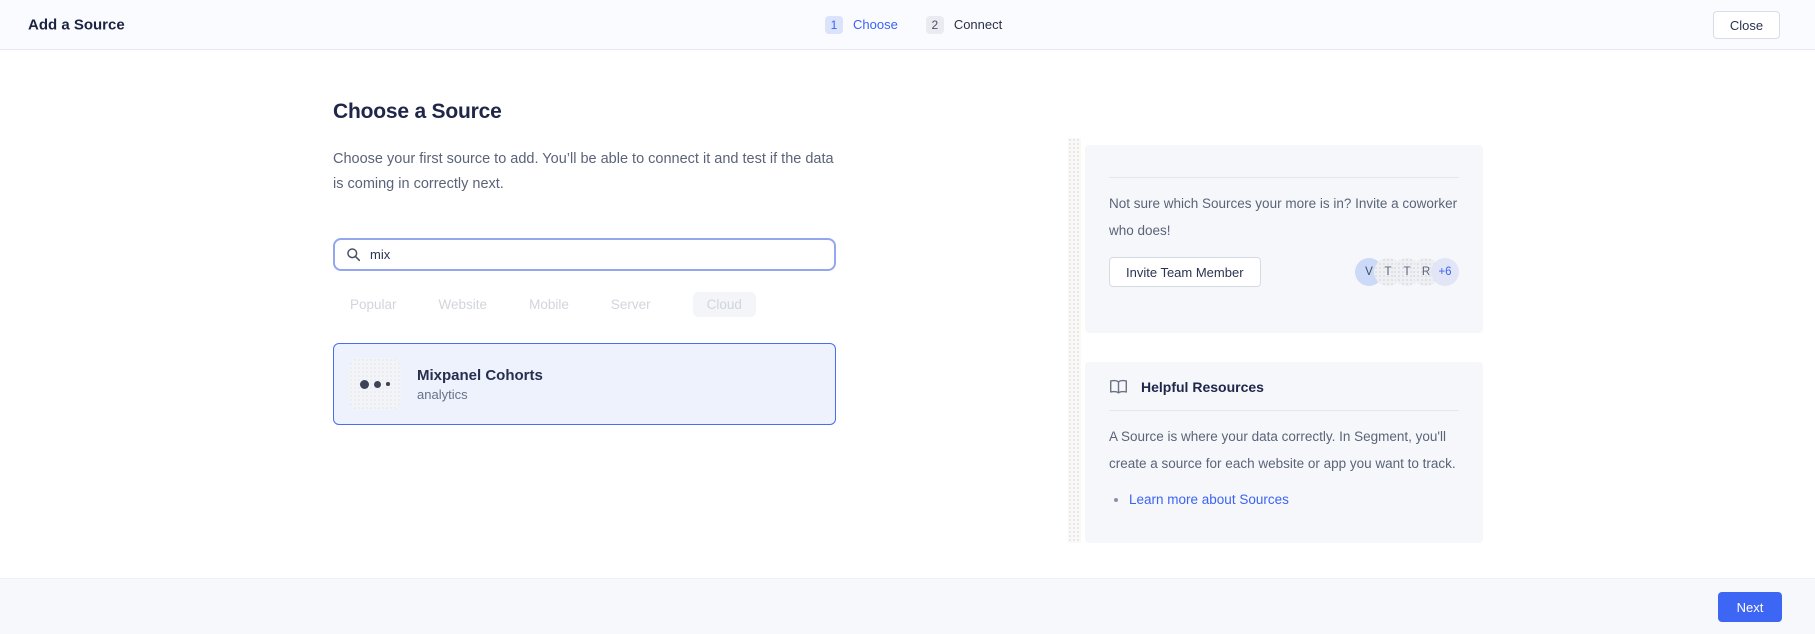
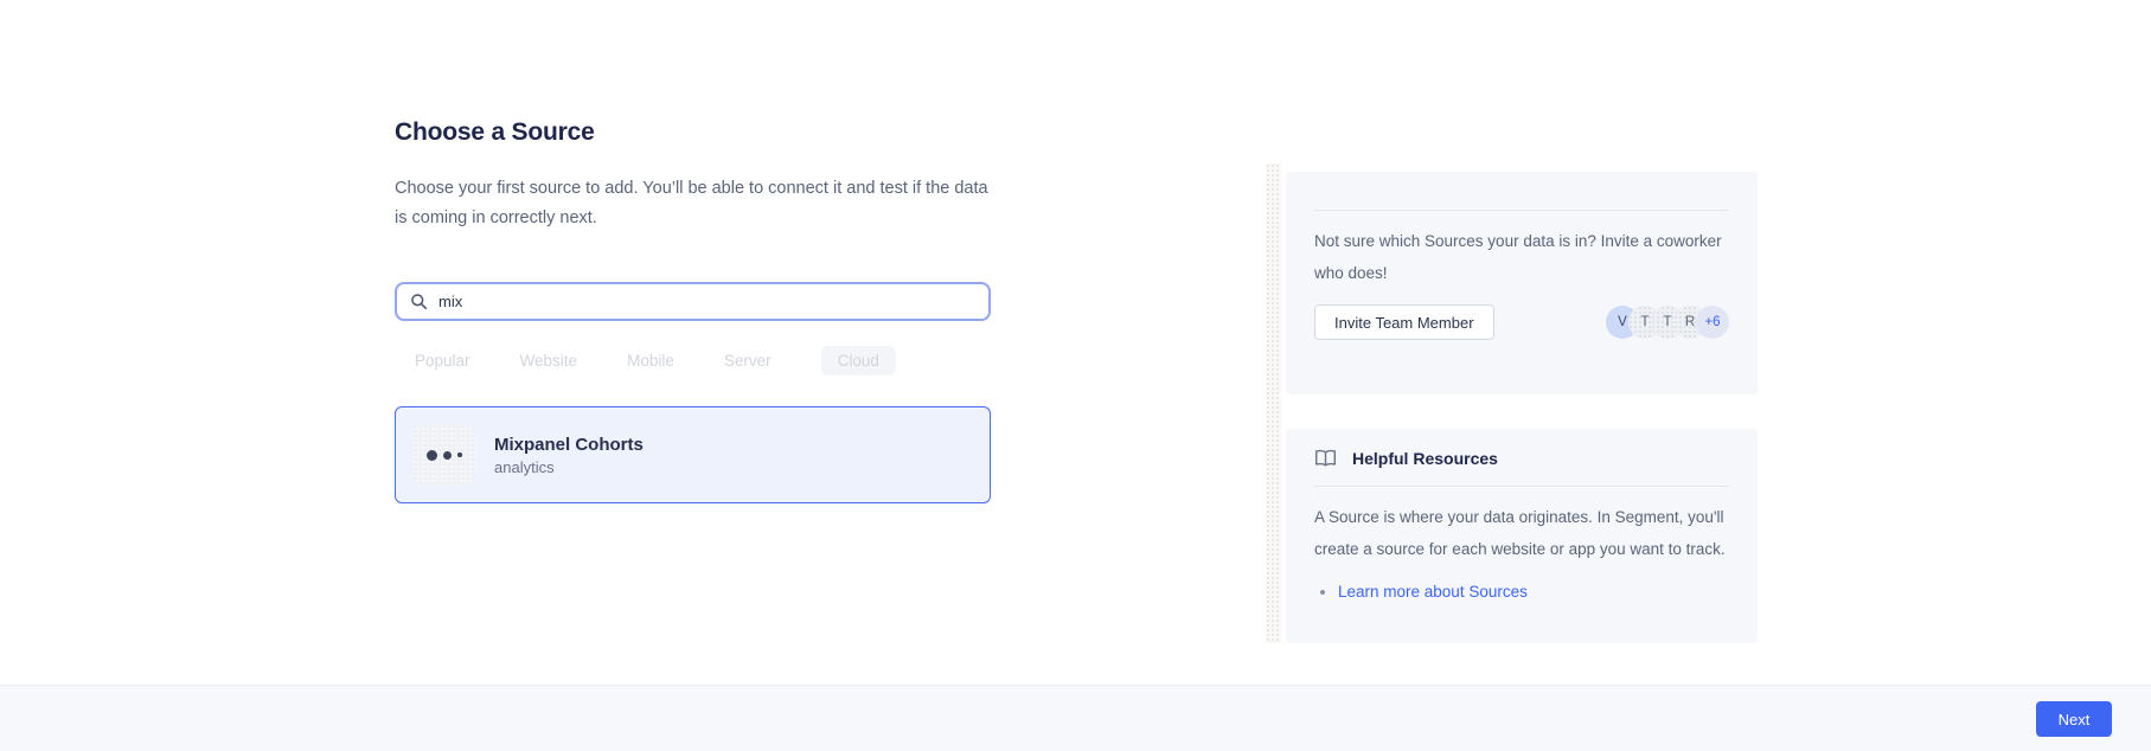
- Add a Source
- 1
- Choose
- 2
- Connect
- Close
  Choose a Source
  Choose your first source to add. You’ll be able to connect it and test if the data is coming in correctly next.
  mix
  Popular
  Website
  Mobile
  Server
  Cloud
  Mixpanel Cohorts
  analytics
- Not sure which Sources your more is in? Invite a coworker who does!
+ Not sure which Sources your data is in? Invite a coworker who does!
  Invite Team Member
  V
  T
  T
  R
  +6
  Helpful Resources
- A Source is where your data correctly. In Segment, you'll create a source for each website or app you want to track.
+ A Source is where your data originates. In Segment, you'll create a source for each website or app you want to track.
  Learn more about Sources
  Next
